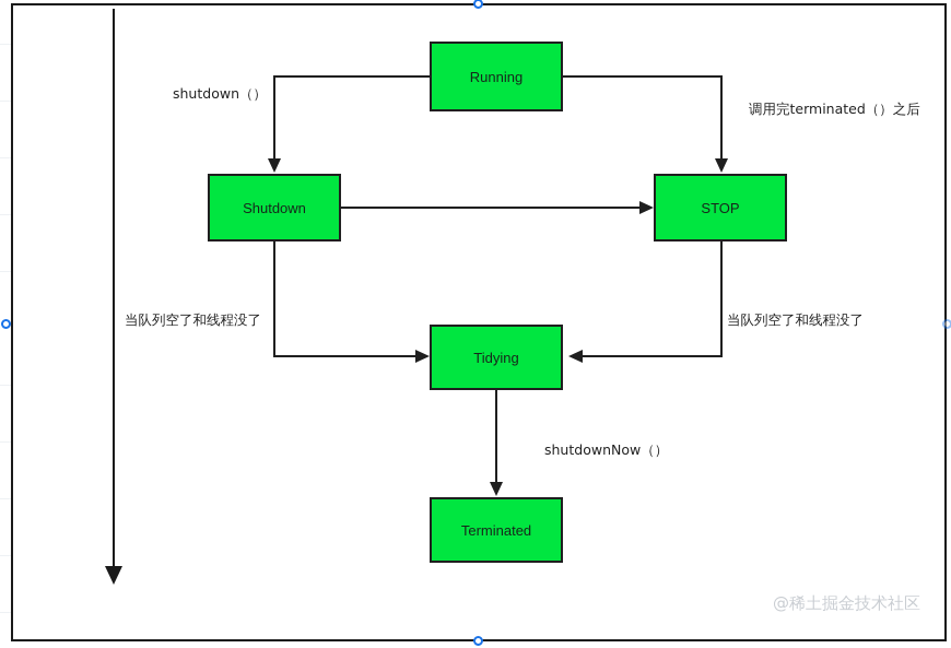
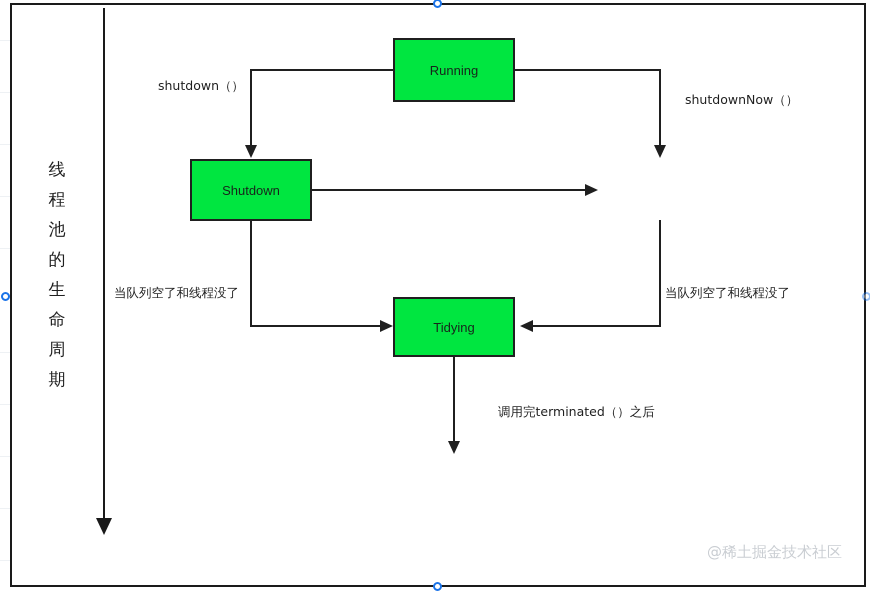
+ 线
+ 程
+ 池
+ 的
+ 生
+ 命
+ 周
+ 期
  shutdown（）
- 调用完terminated（）之后
+ shutdownNow（）
  当队列空了和线程没了
  当队列空了和线程没了
- shutdownNow（）
+ 调用完terminated（）之后
  Running
  Shutdown
- STOP
  Tidying
- Terminated
  @稀土掘金技术社区
